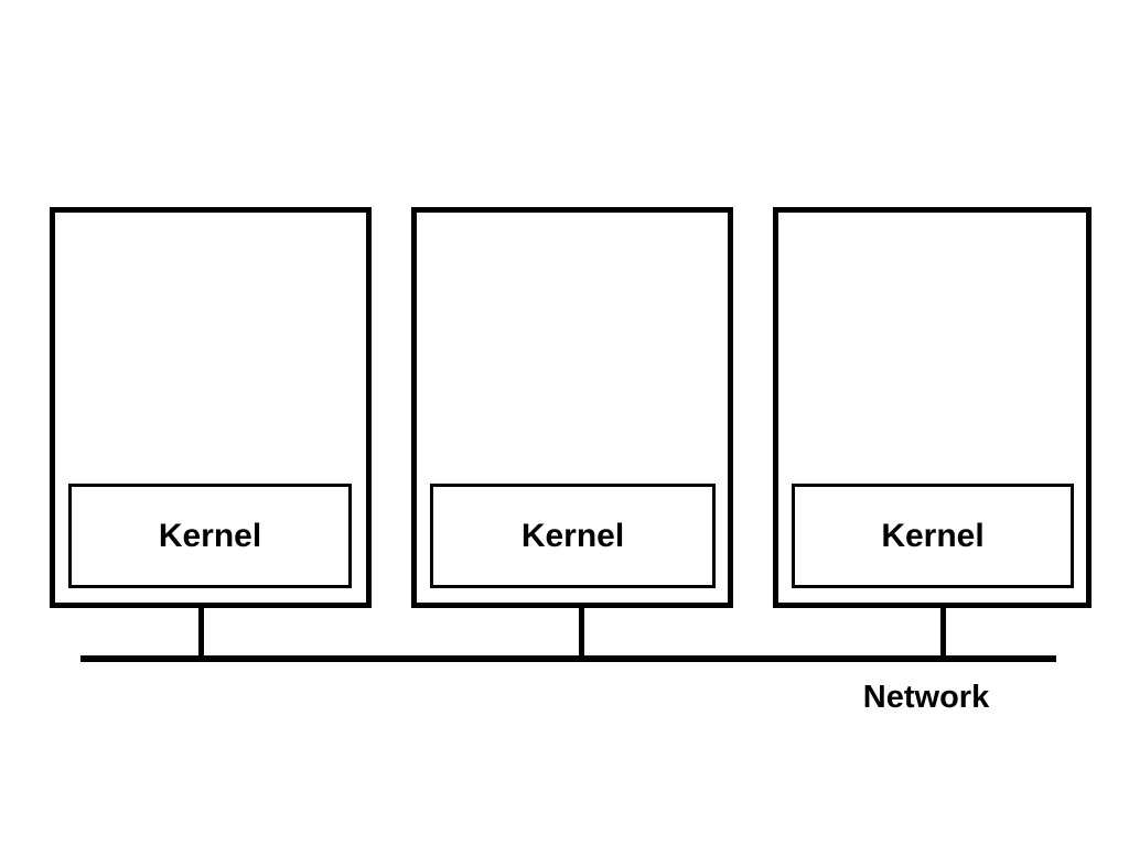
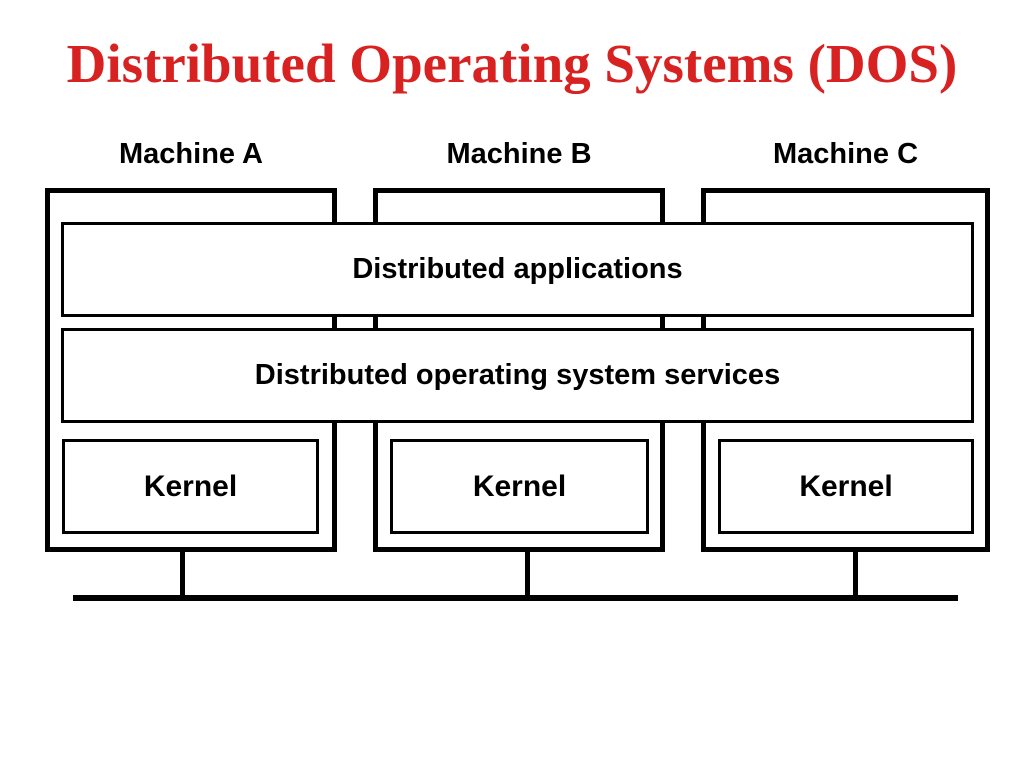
+ Distributed Operating Systems (DOS)
+ Machine A
+ Machine B
+ Machine C
+ Distributed applications
+ Distributed operating system services
  Kernel
  Kernel
  Kernel
- Network
